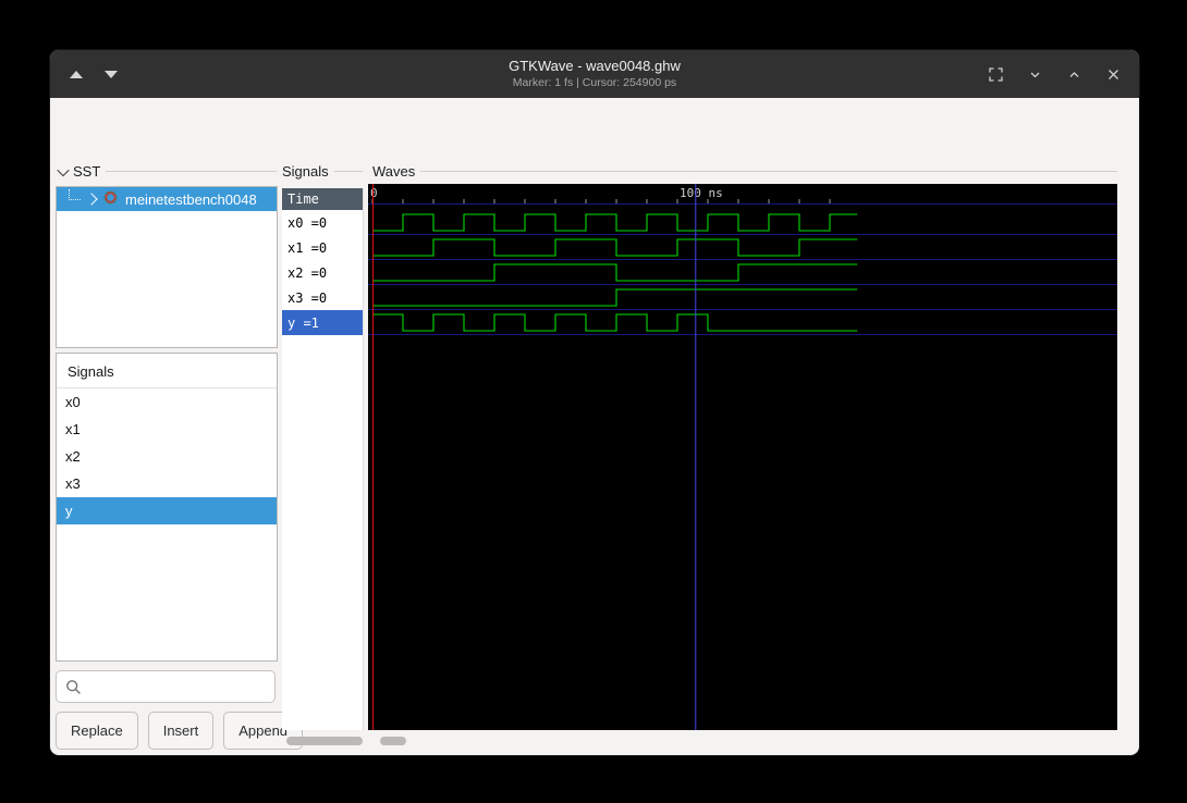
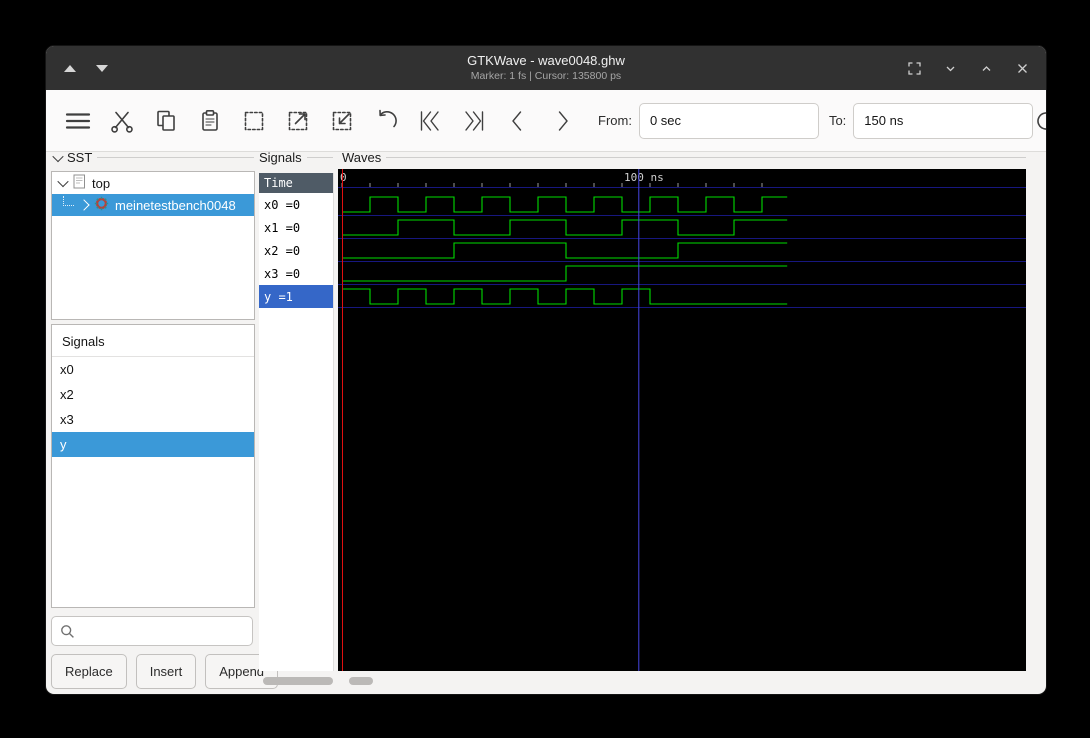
  GTKWave - wave0048.ghw
- Marker: 1 fs | Cursor: 254900 ps
+ Marker: 1 fs | Cursor: 135800 ps
+ From:
+ 0 sec
+ To:
+ 150 ns
  SST
+ top
  meinetestbench0048
  Signals
  x0
- x1
  x2
  x3
  y
  Replace
  Insert
  Append
  Signals
  Time
  x0 =0
  x1 =0
  x2 =0
  x3 =0
  y =1
  Waves
  0
  100 ns
